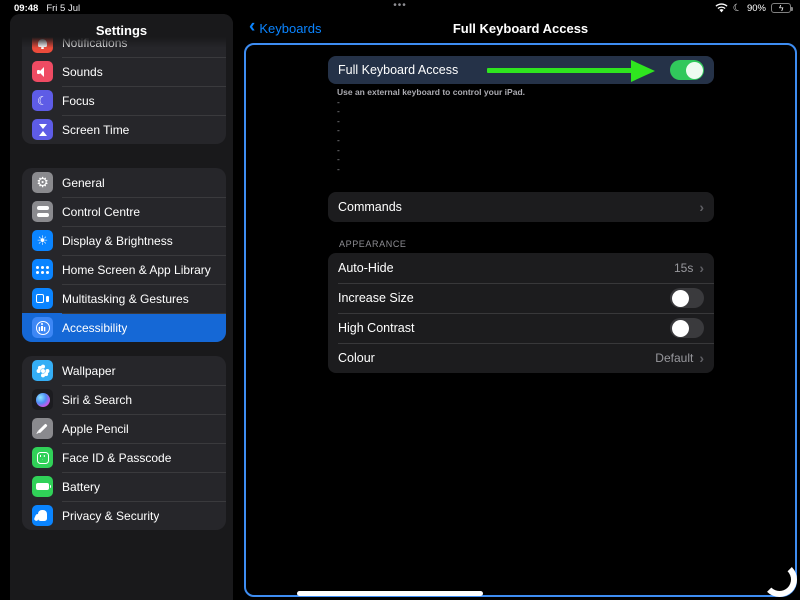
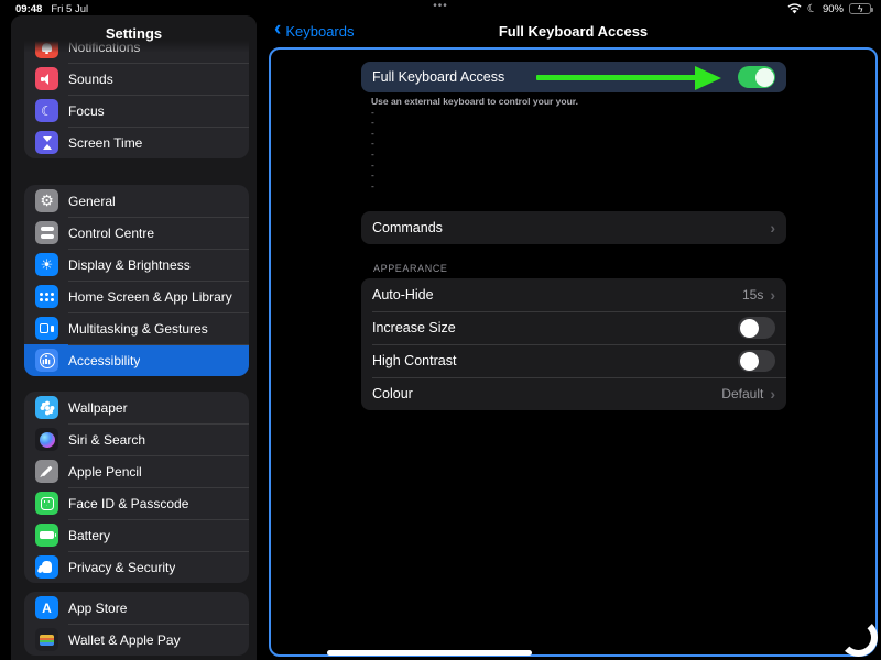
  09:48
  Fri 5 Jul
  •••
  90%
  Settings
  Sounds
  Focus
  Screen Time
  General
  Control Centre
  Display & Brightness
  Home Screen & App Library
  Multitasking & Gestures
  Accessibility
  Wallpaper
  Siri & Search
  Apple Pencil
  Face ID & Passcode
  Battery
  Privacy & Security
+ App Store
+ Wallet & Apple Pay
  Keyboards
  Full Keyboard Access
  Full Keyboard Access
- Use an external keyboard to control your iPad.
+ Use an external keyboard to control your your.
  Commands
  APPEARANCE
  Auto-Hide
  15s
  Increase Size
  High Contrast
  Colour
  Default
